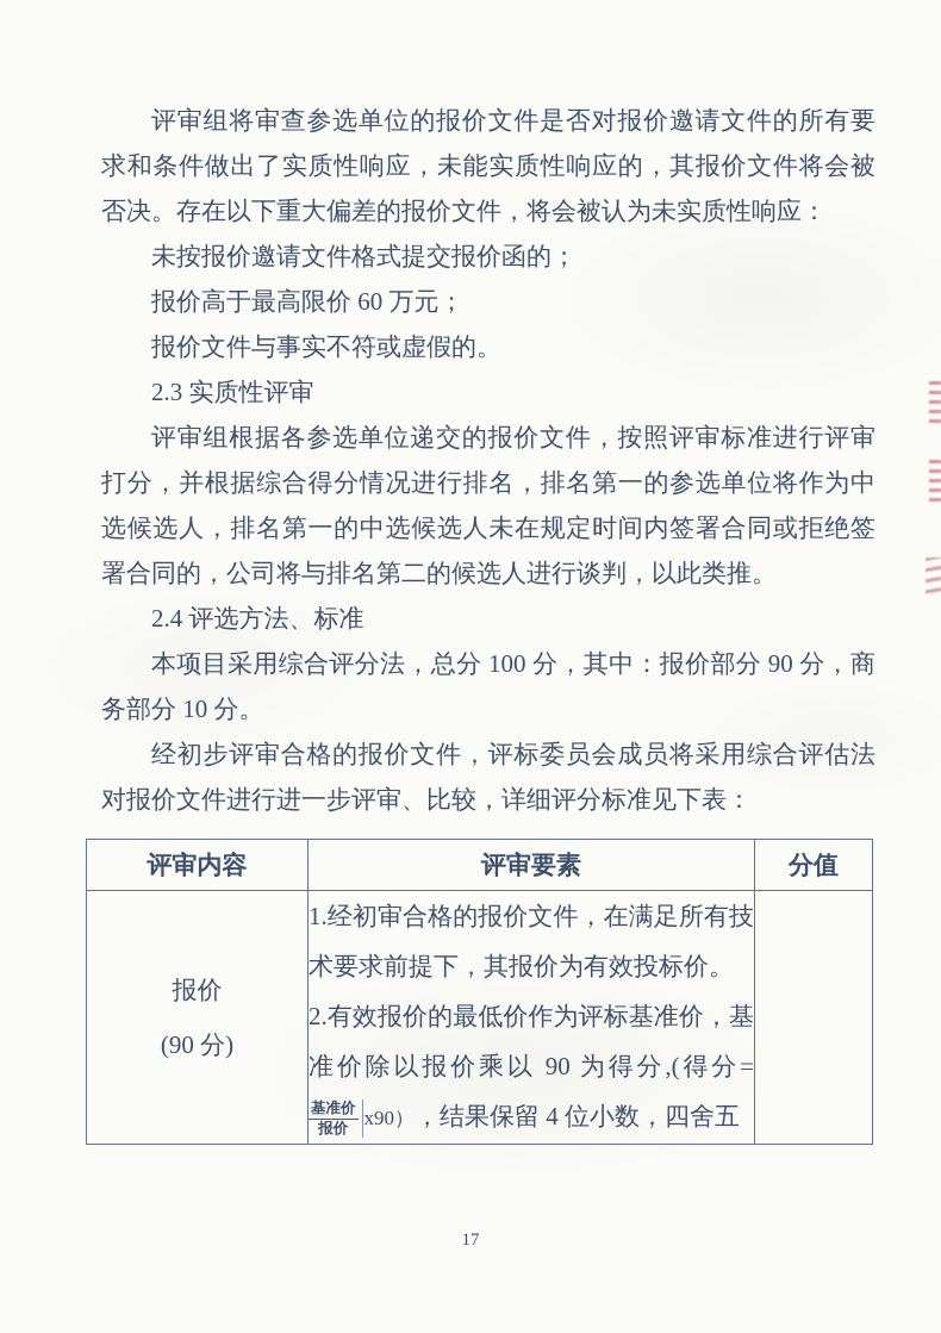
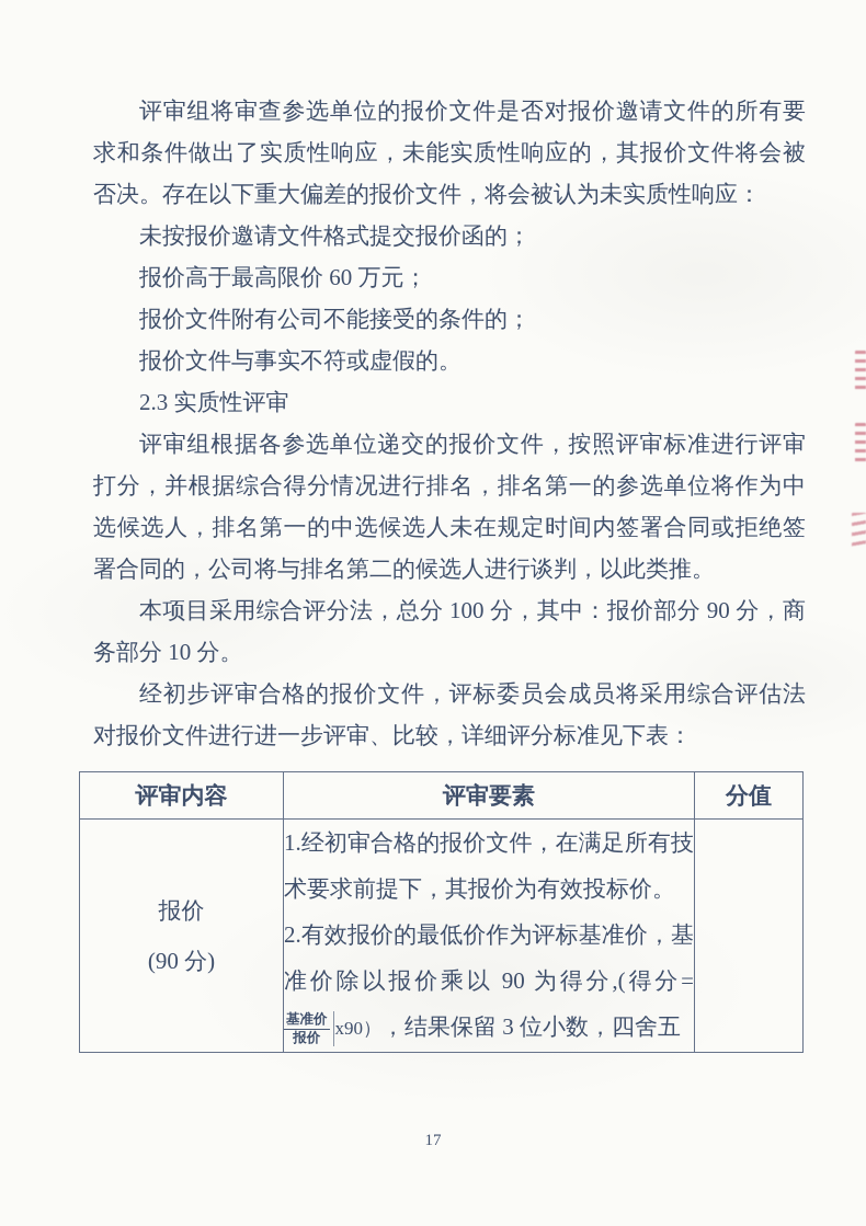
  评审组将审查参选单位的报价文件是否对报价邀请文件的所有要求和条件做出了实质性响应，未能实质性响应的，其报价文件将会被否决。存在以下重大偏差的报价文件，将会被认为未实质性响应：
  未按报价邀请文件格式提交报价函的；
  报价高于最高限价 60 万元；
+ 报价文件附有公司不能接受的条件的；
  报价文件与事实不符或虚假的。
  2.3 实质性评审
  评审组根据各参选单位递交的报价文件，按照评审标准进行评审打分，并根据综合得分情况进行排名，排名第一的参选单位将作为中选候选人，排名第一的中选候选人未在规定时间内签署合同或拒绝签署合同的，公司将与排名第二的候选人进行谈判，以此类推。
- 2.4 评选方法、标准
  本项目采用综合评分法，总分 100 分，其中：报价部分 90 分，商务部分 10 分。
  经初步评审合格的报价文件，评标委员会成员将采用综合评估法对报价文件进行进一步评审、比较，详细评分标准见下表：
  评审内容	评审要素	分值
- 报价 (90 分)	1.经初审合格的报价文件，在满足所有技术要求前提下，其报价为有效投标价。 2.有效报价的最低价作为评标基准价，基准价除以报价乘以 90 为得分,(得分=基准价报价x90），结果保留 4 位小数，四舍五
+ 报价 (90 分)	1.经初审合格的报价文件，在满足所有技术要求前提下，其报价为有效投标价。 2.有效报价的最低价作为评标基准价，基准价除以报价乘以 90 为得分,(得分=基准价报价x90），结果保留 3 位小数，四舍五
  17
